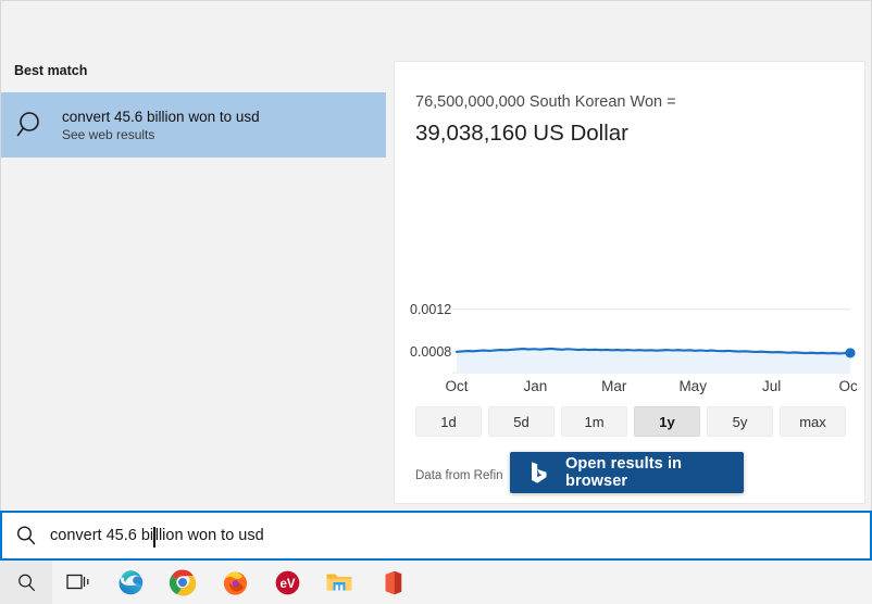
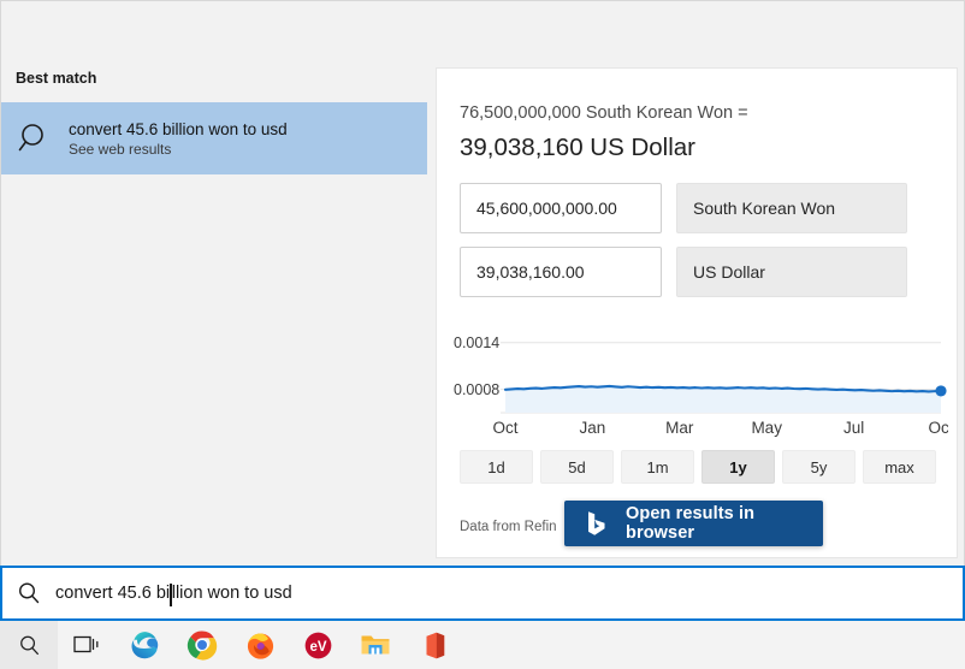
  Best match
  convert 45.6 billion won to usd
  See web results
  76,500,000,000 South Korean Won =
  39,038,160 US Dollar
+ 45,600,000,000.00
+ South Korean Won
+ 39,038,160.00
+ US Dollar
- 0.0012
+ 0.0014
  0.0008
  Oct
  Jan
  Mar
  May
  Jul
  1d
  5d
  1m
  1y
  5y
  max
  Data from Refin
  Open results in browser
  convert 45.6 bi
  llion won to usd
  eV
